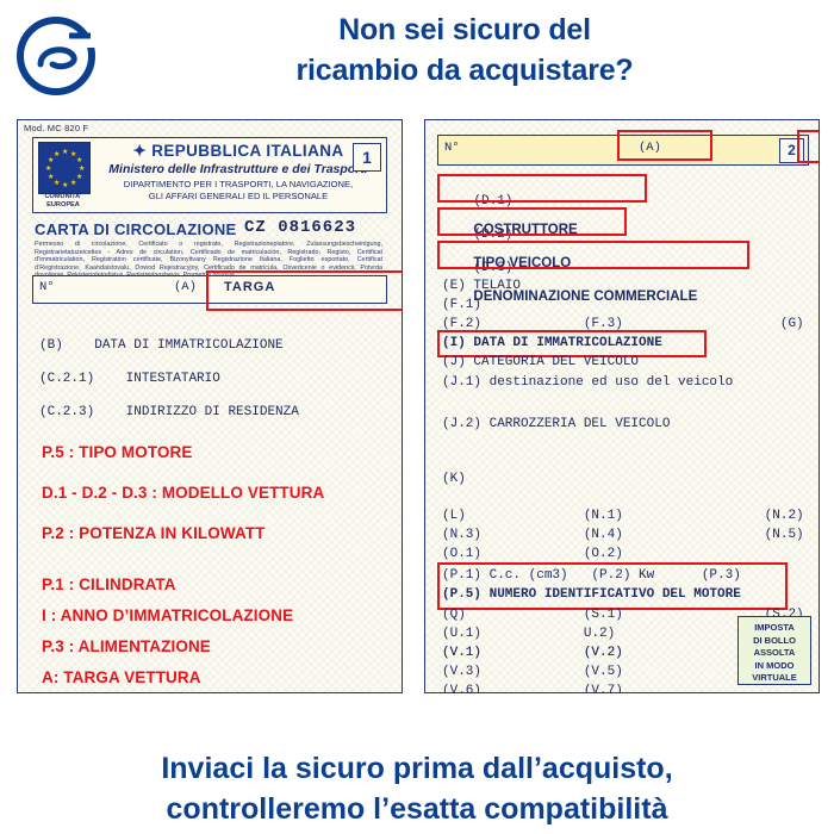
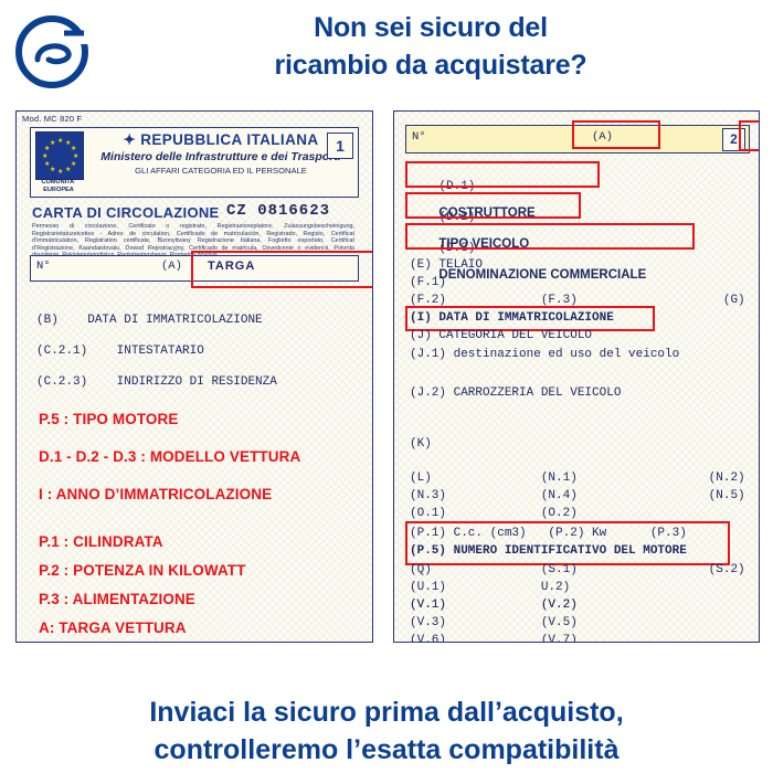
  Non sei sicuro del
  ricambio da acquistare?
  Mod. MC 820 F
  ✦ REPUBBLICA ITALIANA
  Ministero delle Infrastrutture e dei Traspo
- DIPARTIMENTO PER I TRASPORTI, LA NAVIGAZIONE,
- GLI AFFARI GENERALI ED IL PERSONALE
+ GLI AFFARI CATEGORIA ED IL PERSONALE
  1
  CARTA DI CIRCOLAZIONE
  CZ 0816623
  N°
  (A)
  TARGA
  (B) DATA DI IMMATRICOLAZIONE
  (C.2.1) INTESTATARIO
  (C.2.3) INDIRIZZO DI RESIDENZA
  P.5 : TIPO MOTORE
  D.1 - D.2 - D.3 : MODELLO VETTURA
- P.2 : POTENZA IN KILOWATT
+ I : ANNO D’IMMATRICOLAZIONE
  P.1 : CILINDRATA
- I : ANNO D’IMMATRICOLAZIONE
+ P.2 : POTENZA IN KILOWATT
  P.3 : ALIMENTAZIONE
  A: TARGA VETTURA
  N°
  (A)
  2
  (D.1) COSTRUTTORE
  (D.2) TIPO VEICOLO
  (D.3) DENOMINAZIONE COMMERCIALE
  (E) TELAIO
  (F.1)
  (F.2) (F.3) (G)
  (I) DATA DI IMMATRICOLAZIONE
  (J) CATEGORIA DEL VEICOLO
  (J.1) destinazione ed uso del veicolo
  (J.2) CARROZZERIA DEL VEICOLO
  (K)
  (L) (N.1) (N.2)
  (N.3) (N.4) (N.5)
  (O.1) (O.2)
  (P.1) C.c. (cm3) (P.2) Kw (P.3)
  (P.5) NUMERO IDENTIFICATIVO DEL MOTORE
  (Q) (S.1) (S.2)
  (U.1) U.2)
  (V.1) (V.2)
  (V.3) (V.5)
  (V.6) (V.7)
- IMPOSTA
- DI BOLLO
- ASSOLTA
- IN MODO
- VIRTUALE
  Inviaci la sicuro prima dall’acquisto,
  controlleremo l’esatta compatibilità
